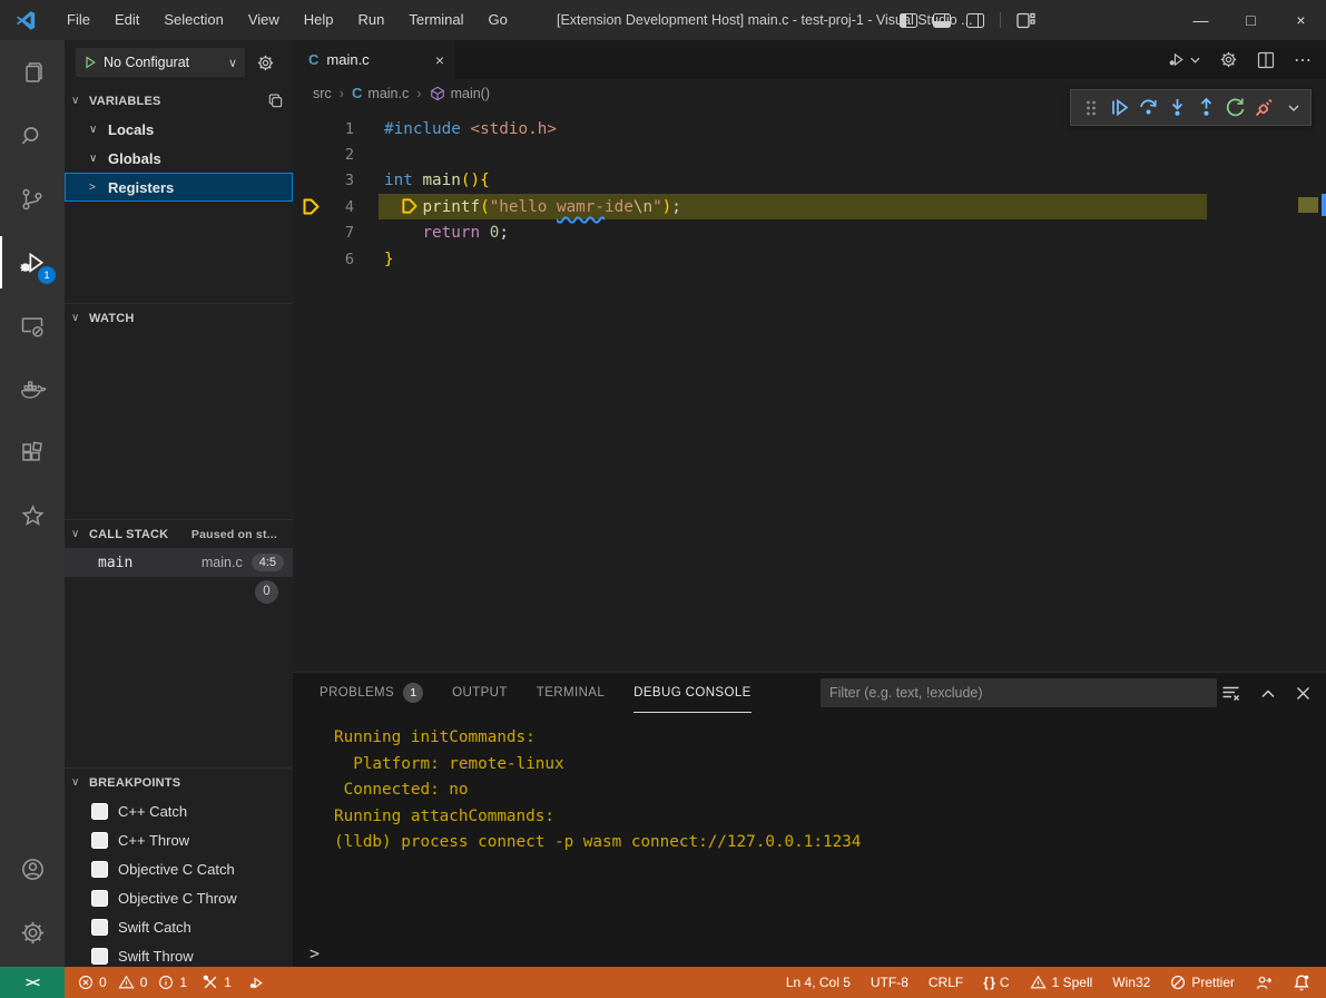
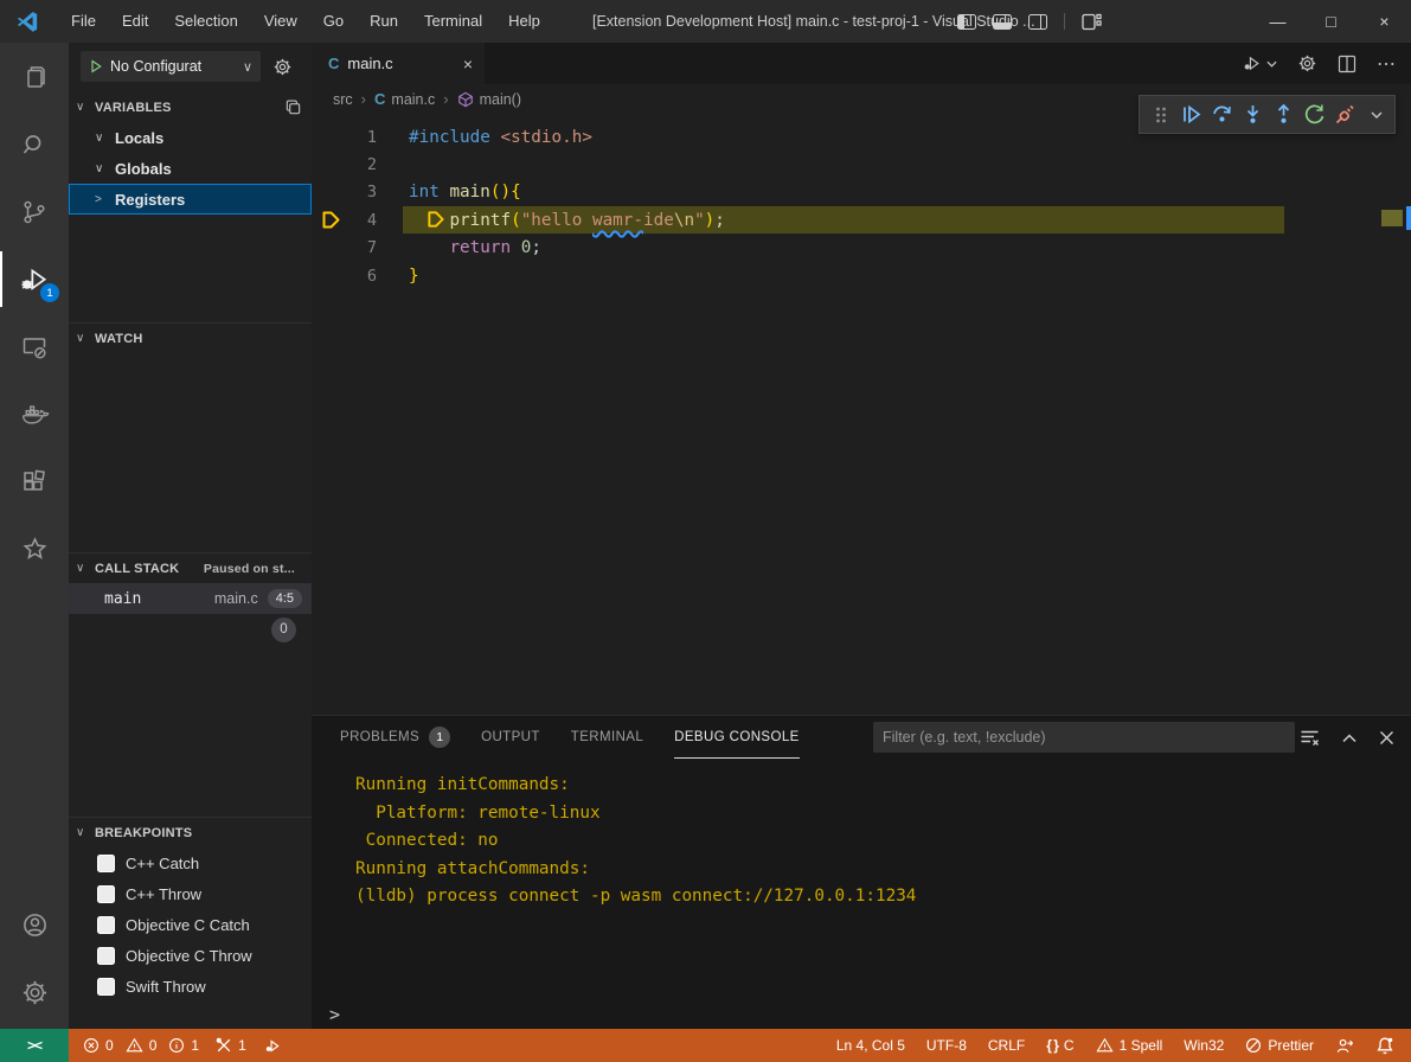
  File
  Edit
  Selection
  View
- Help
+ Go
  Run
  Terminal
- Go
+ Help
  [Extension Development Host] main.c - test-proj-1 - Visual Sto ...
  —
  □
  ×
  1
  No Configurat
  ∨
  ∨
  VARIABLES
  ∨
  Locals
  ∨
  Globals
  >
  Registers
  ∨
  WATCH
  ∨
  CALL STACK
  Paused on st...
  main
  main.c
  4:5
  0
  ∨
  BREAKPOINTS
  C++ Catch
  C++ Throw
  Objective C Catch
  Objective C Throw
- Swift Catch
  Swift Throw
  C
  main.c
  ×
  ⋯
  src
  ›
  C
  main.c
  ›
  main()
  1
  #include <stdio.h>
  2
  3
  int main(){
  4
  printf("hello wamr-ide\n");
  7
  return 0;
  6
  }
  PROBLEMS
  1
  OUTPUT
  TERMINAL
  DEBUG CONSOLE
  Filter (e.g. text, !exclude)
  Running initCommands:
  Platform: remote-linux
  Connected: no
  Running attachCommands:
  (lldb) process connect -p wasm connect://127.0.0.1:1234
  >
  ><
  0
  0
  1
  1
  Ln 4, Col 5
  UTF-8
  CRLF
  { }
  C
  1 Spell
  Win32
  Prettier
